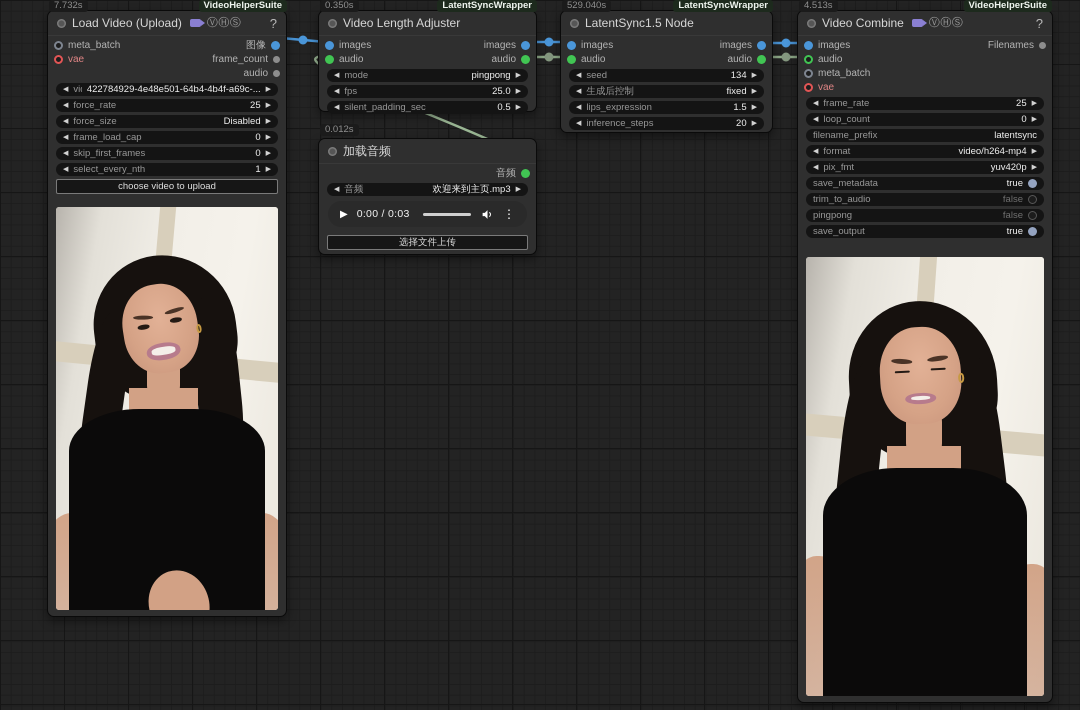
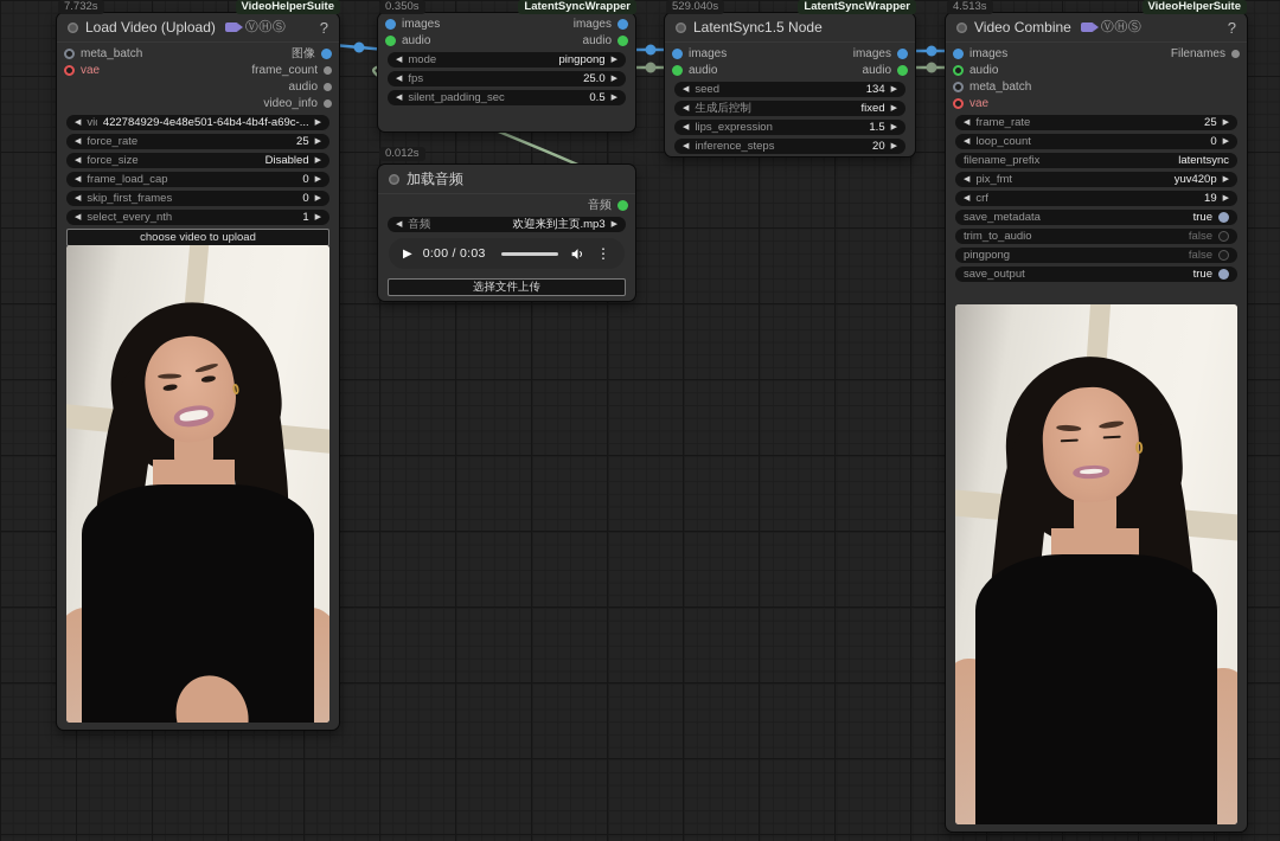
  7.732s
  VideoHelperSuite
  0.350s
  LatentSyncWrapper
  0.012s
  529.040s
  LatentSyncWrapper
  4.513s
  VideoHelperSuite
  Load Video (Upload)
  ⓋⒽⓈ
  ?
  meta_batch
  图像
  vae
  frame_count
  audio
+ video_info
  422784929-4e48e501-64b4-4b4f-a69c-...
  force_rate
  25
  force_size
  Disabled
  frame_load_cap
  0
  skip_first_frames
  0
  select_every_nth
  1
  choose video to upload
- Video Length Adjuster
  images
  images
  audio
  audio
  mode
  pingpong
  fps
  25.0
  silent_padding_sec
  0.5
  加载音频
  音频
  音频
  欢迎来到主页.mp3
  ▶
  0:00 / 0:03
  ⋮
  选择文件上传
  LatentSync1.5 Node
  images
  images
  audio
  audio
  seed
  134
  生成后控制
  fixed
  lips_expression
  1.5
  inference_steps
  20
  Video Combine
  ⓋⒽⓈ
  ?
  images
  Filenames
  audio
  meta_batch
  vae
  frame_rate
  25
  loop_count
  0
  filename_prefix
  latentsync
- format
- video/h264-mp4
  pix_fmt
  yuv420p
+ crf
+ 19
  save_metadata
  true
  trim_to_audio
  false
  pingpong
  false
  save_output
  true
